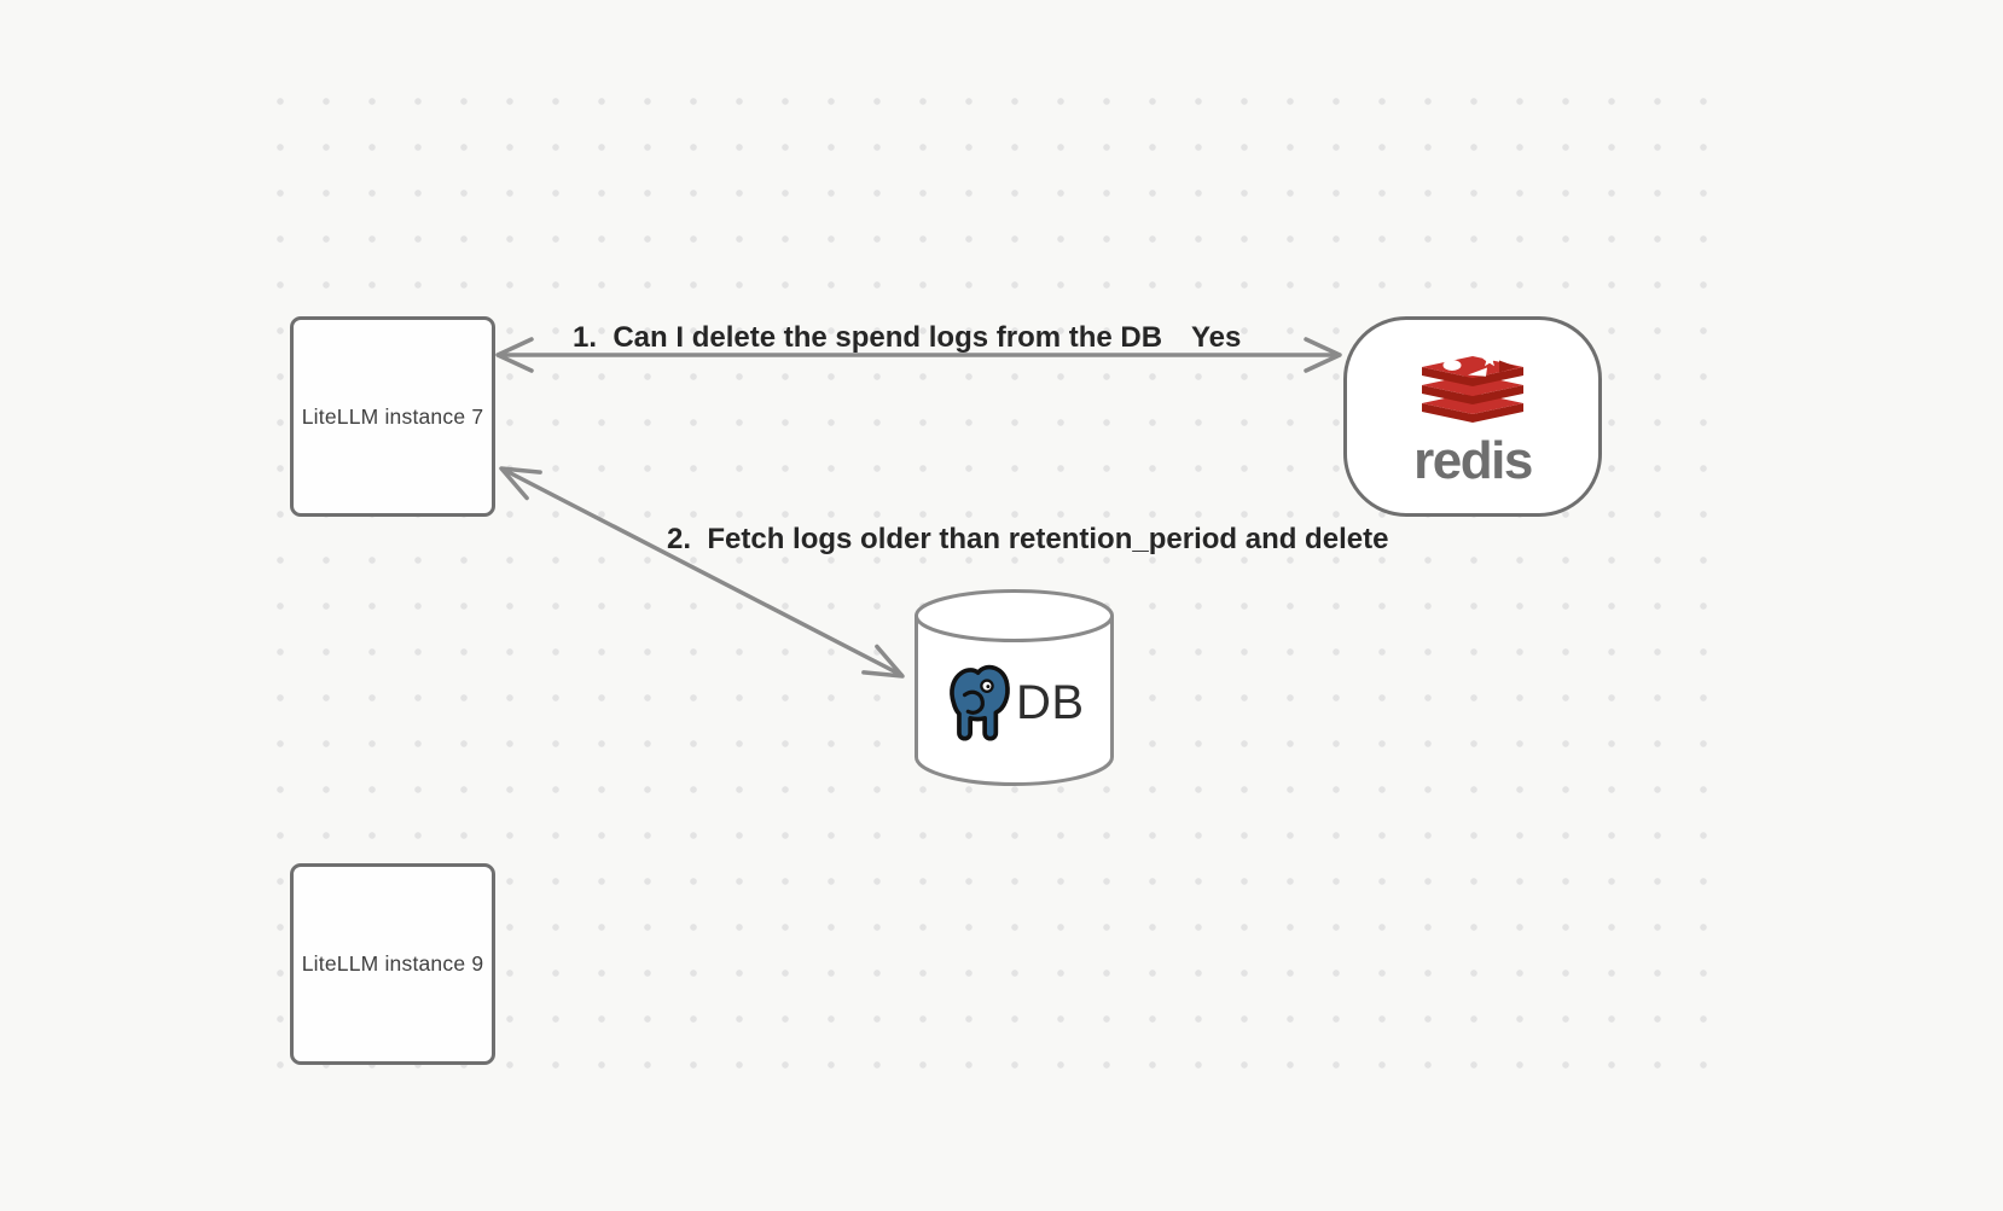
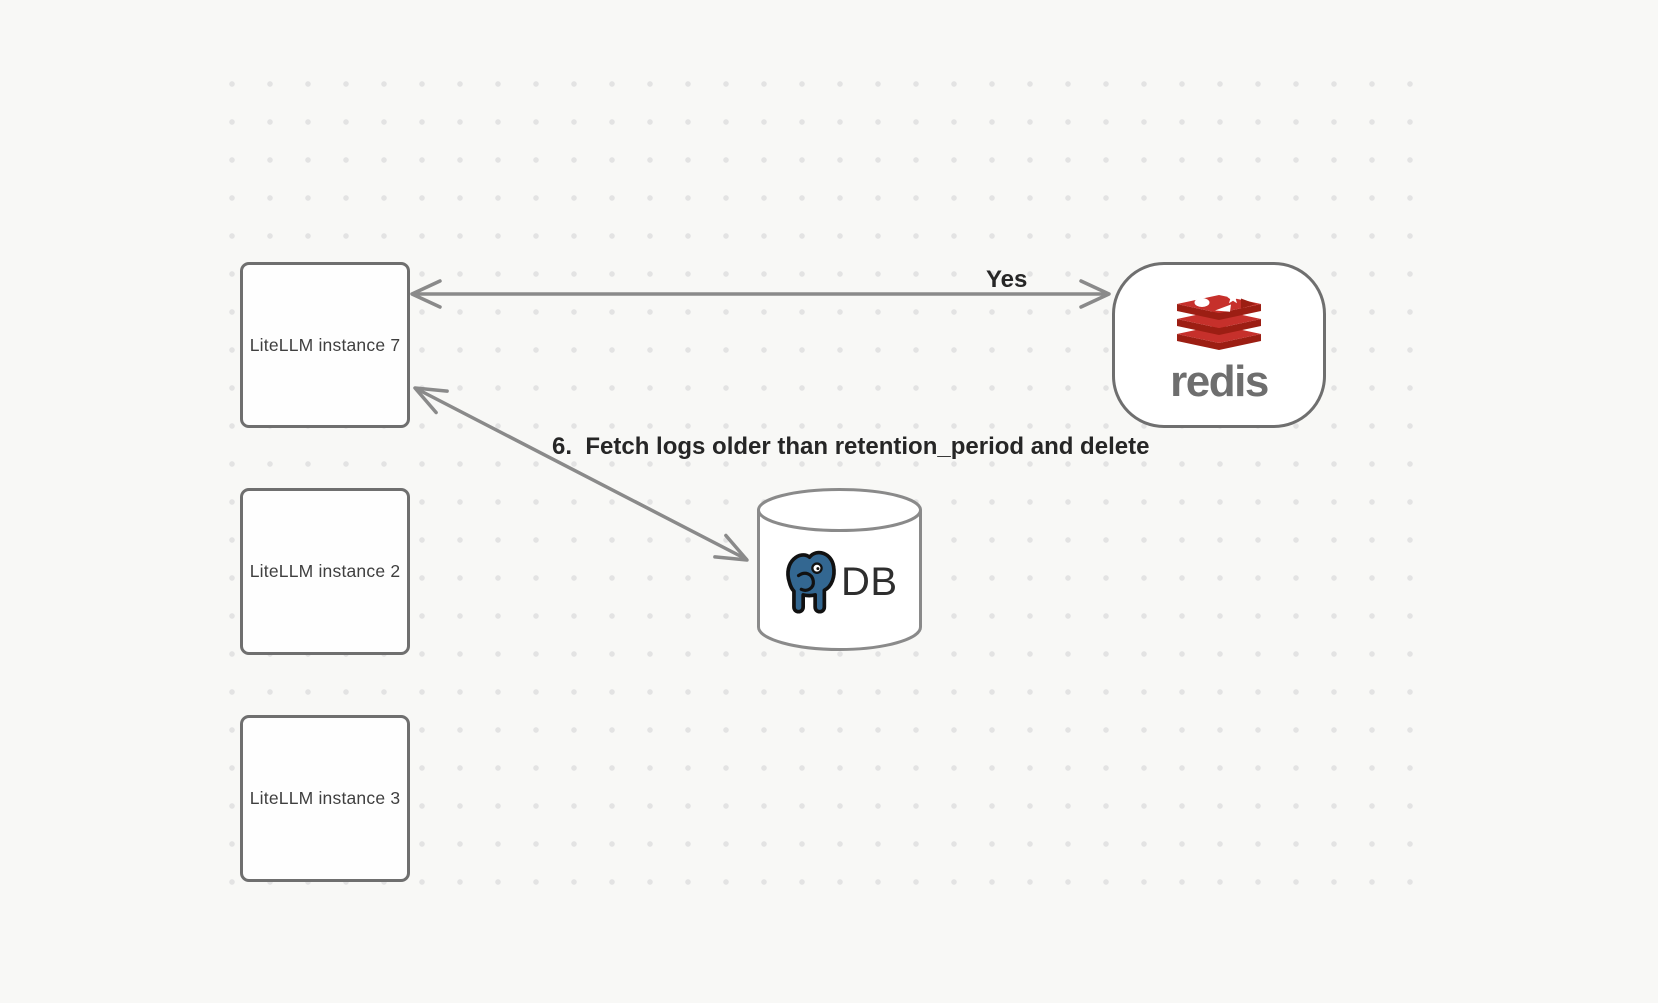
  LiteLLM instance 7
+ LiteLLM instance 2
- LiteLLM instance 9
+ LiteLLM instance 3
  redis
  DB
- 1. Can I delete the spend logs from the DB
  Yes
- 2. Fetch logs older than retention_period and delete
+ 6. Fetch logs older than retention_period and delete
